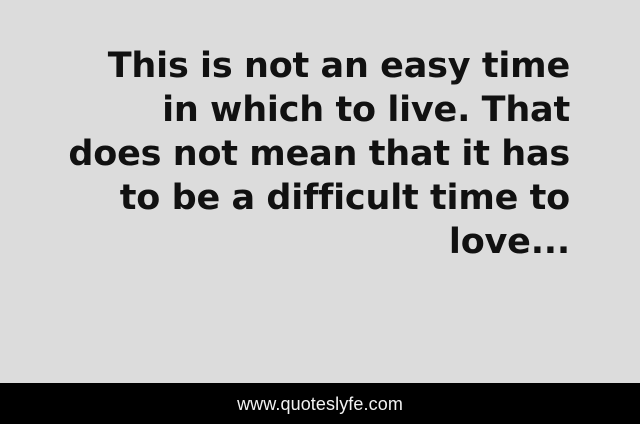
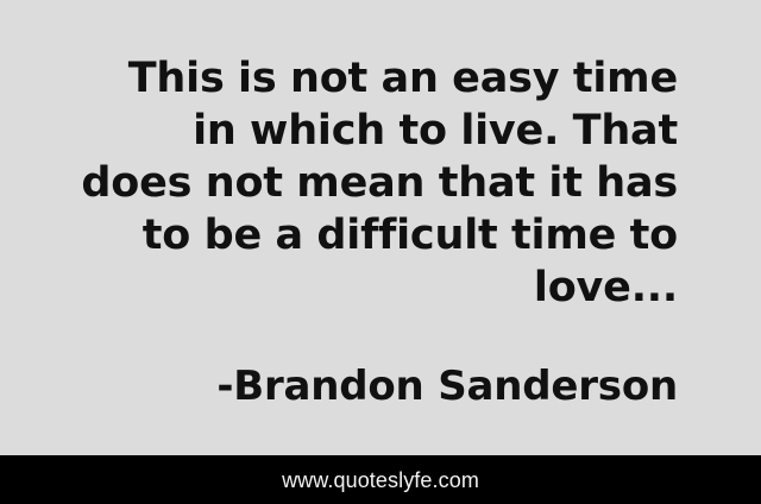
  This is not an easy time
  in which to live. That
  does not mean that it has
  to be a difficult time to
  love...
+ -Brandon Sanderson
  www.quoteslyfe.com
